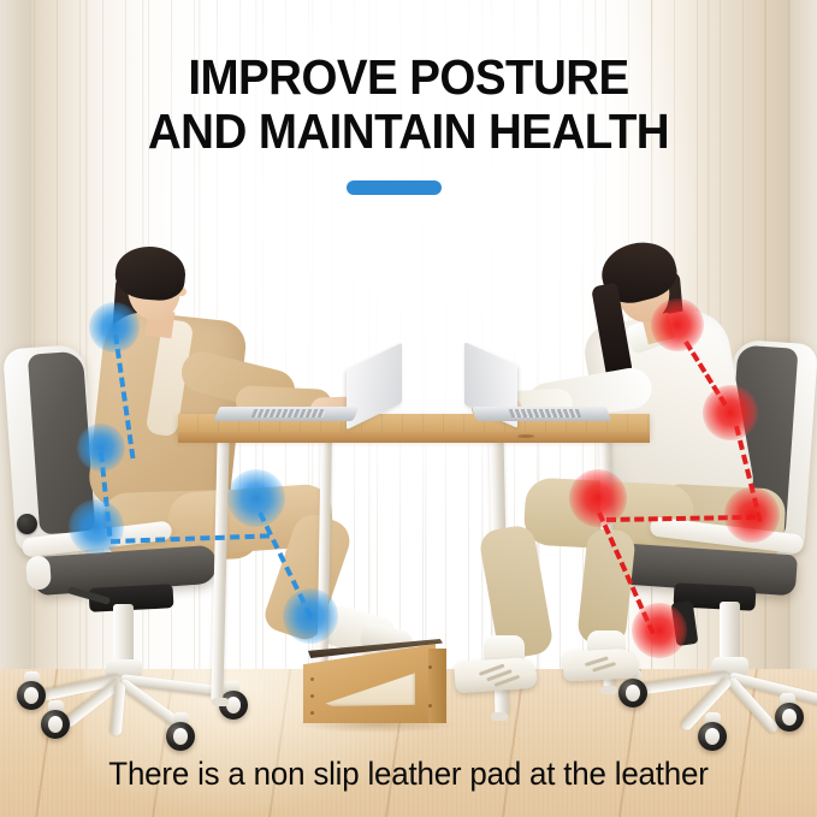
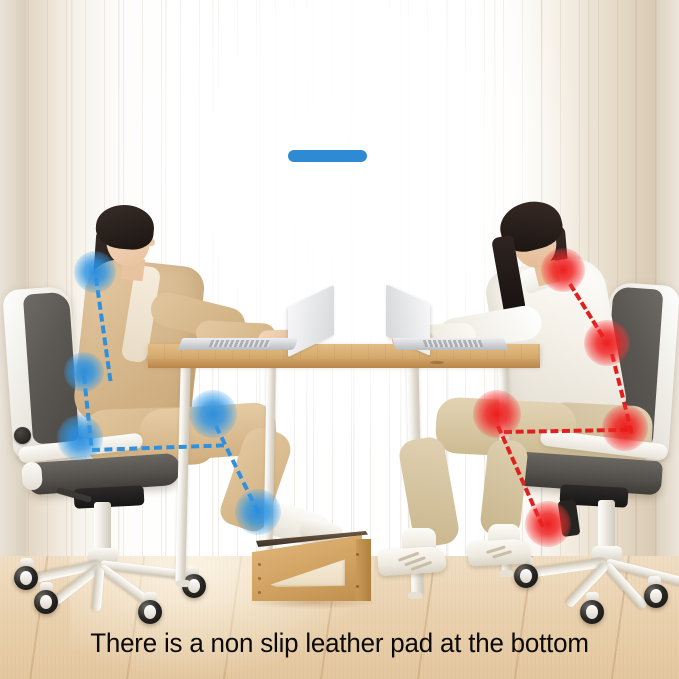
- IMPROVE POSTURE
- AND MAINTAIN HEALTH
- There is a non slip leather pad at the leather
+ There is a non slip leather pad at the bottom
